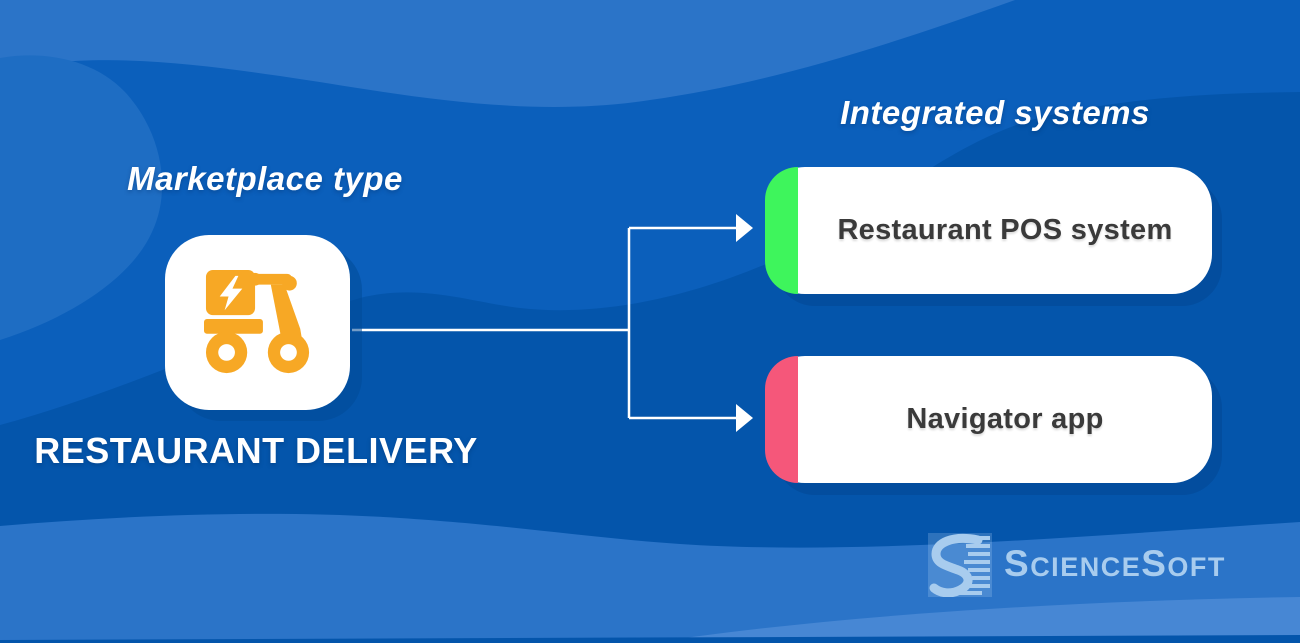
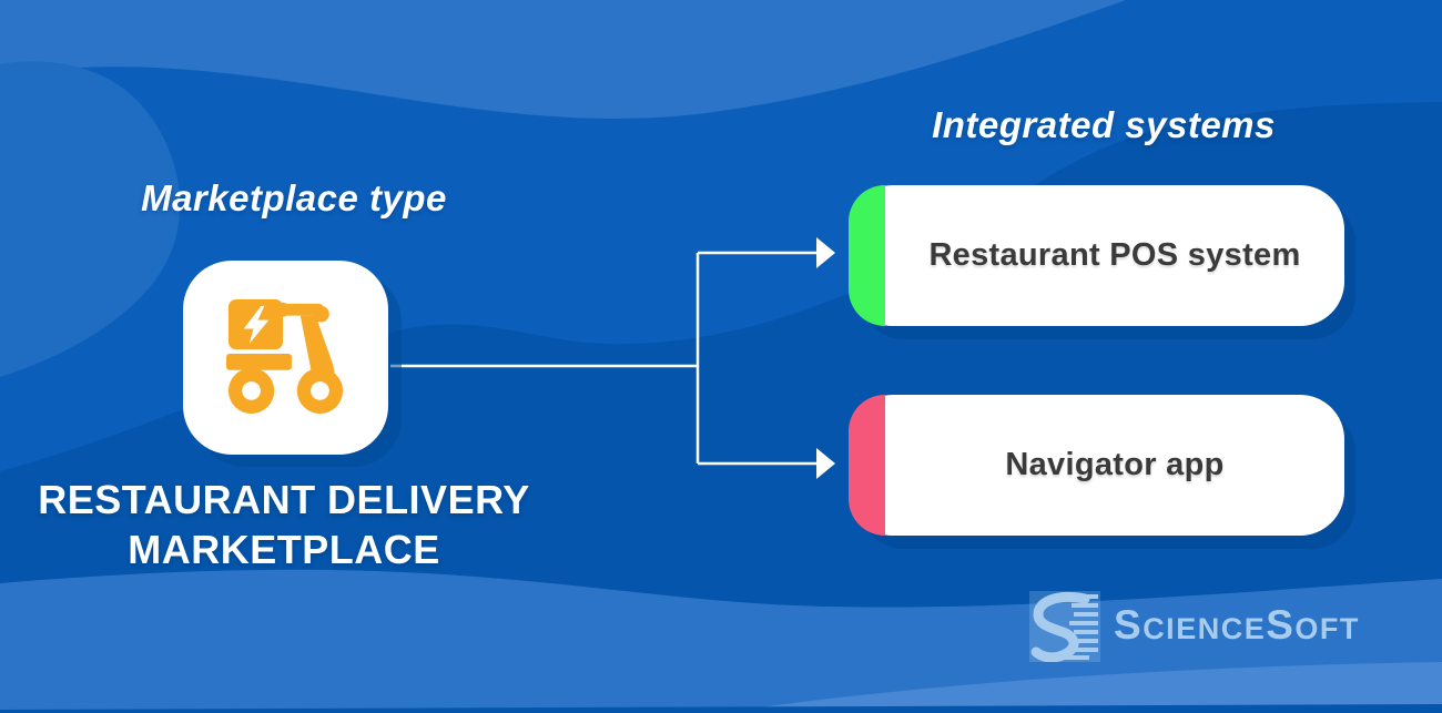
  Marketplace type
  RESTAURANT DELIVERY
+ MARKETPLACE
  Integrated systems
  Restaurant POS system
  Navigator app
  SCIENCESOFT
